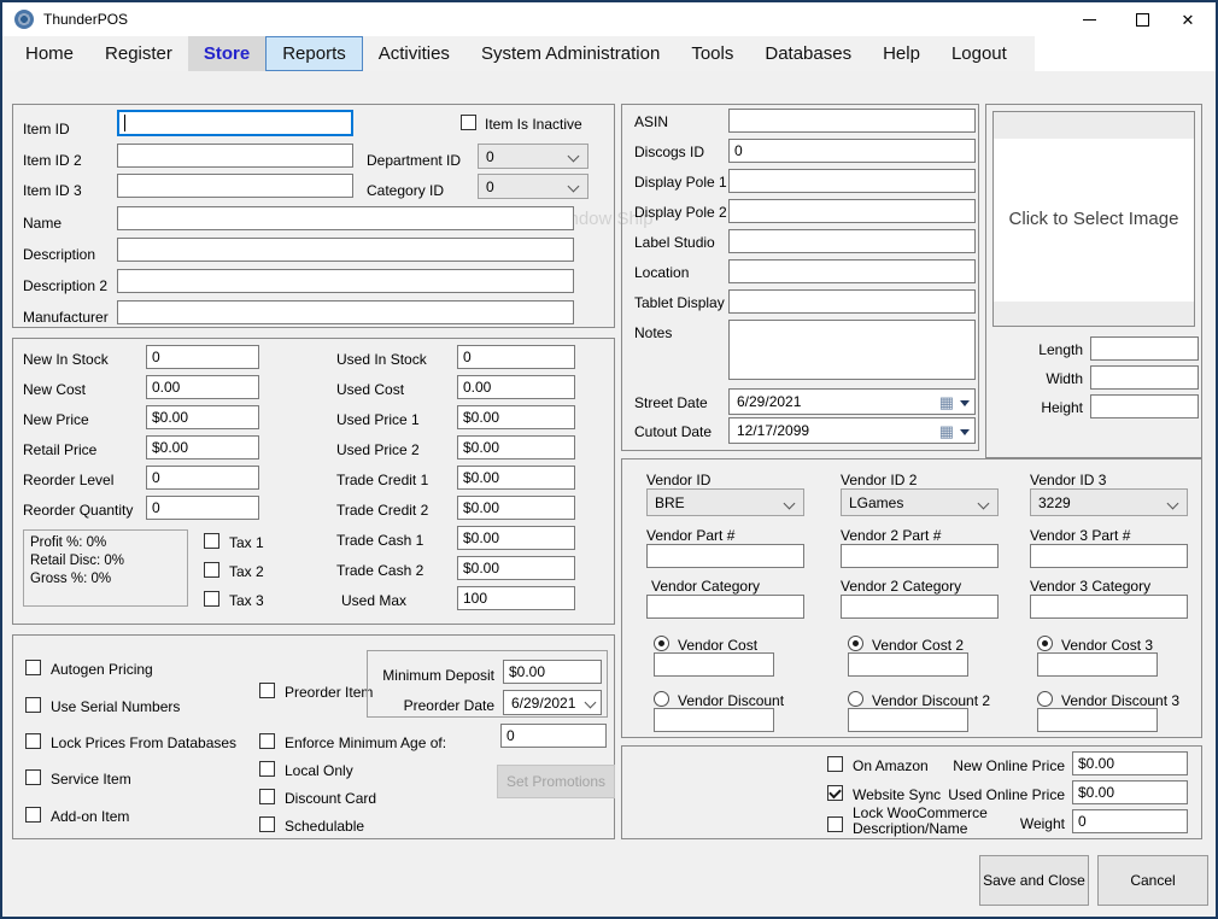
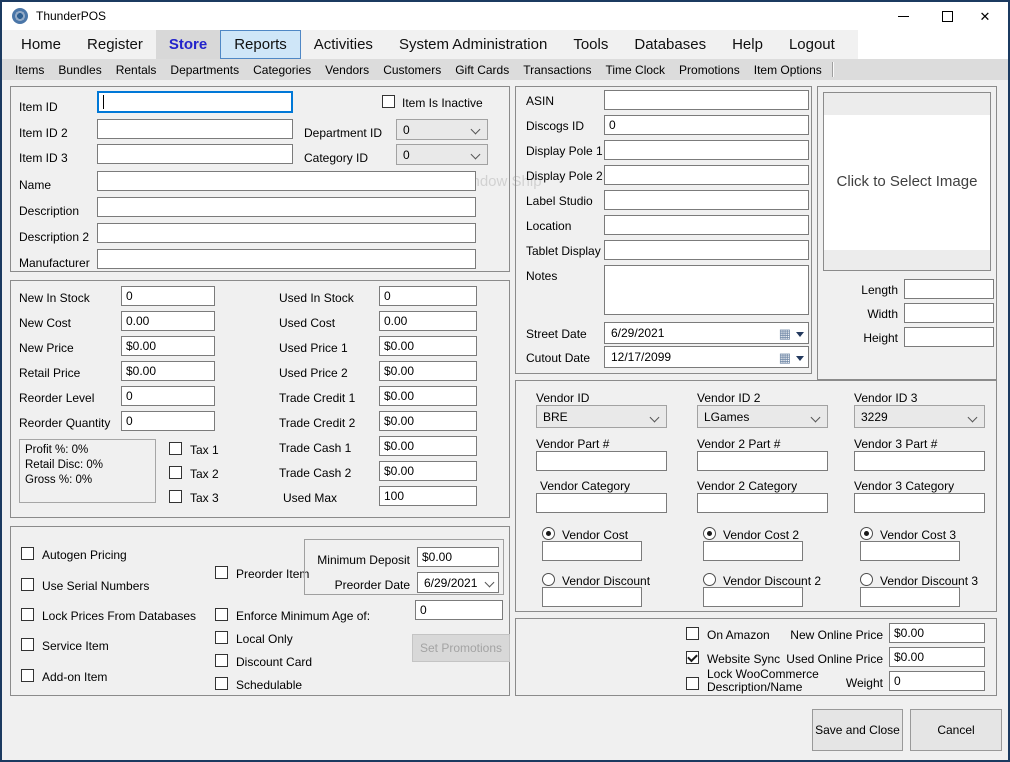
  ThunderPOS
  ✕
  Home
  Register
  Store
  Reports
  Activities
  System Administration
  Tools
  Databases
  Help
  Logout
+ Items
+ Bundles
+ Rentals
+ Departments
+ Categories
+ Vendors
+ Customers
+ Gift Cards
+ Transactions
+ Time Clock
+ Promotions
+ Item Options
  dow Ship
  Item ID
  Item Is Inactive
  Item ID 2
  Department ID
  0
  Item ID 3
  Category ID
  0
  Name
  Description
  Description 2
  Manufacturer
  New In Stock
  0
  New Cost
  0.00
  New Price
  $0.00
  Retail Price
  $0.00
  Reorder Level
  0
  Reorder Quantity
  0
  Profit %: 0%
  Retail Disc: 0%
  Gross %: 0%
  Tax 1
  Tax 2
  Tax 3
  Used In Stock
  0
  Used Cost
  0.00
  Used Price 1
  $0.00
  Used Price 2
  $0.00
  Trade Credit 1
  $0.00
  Trade Credit 2
  $0.00
  Trade Cash 1
  $0.00
  Trade Cash 2
  $0.00
  Used Max
  100
  Autogen Pricing
  Use Serial Numbers
  Lock Prices From Databases
  Service Item
  Add-on Item
  Preorder Item
  Enforce Minimum Age of:
  Local Only
  Discount Card
  Schedulable
  Minimum Deposit
  $0.00
  Preorder Date
  6/29/2021
  0
  Set Promotions
  ASIN
  Discogs ID
  0
  Display Pole 1
  Display Pole 2
  Label Studio
  Location
  Tablet Display
  Notes
  Street Date
  6/29/2021
  ▦
  Cutout Date
  12/17/2099
  ▦
  Click to Select Image
  Length
  Width
  Height
  Vendor ID
  BRE
  Vendor Part #
  Vendor Category
  Vendor Cost
  Vendor Discount
  Vendor ID 2
  LGames
  Vendor 2 Part #
  Vendor 2 Category
  Vendor Cost 2
  Vendor Discount 2
  Vendor ID 3
  3229
  Vendor 3 Part #
  Vendor 3 Category
  Vendor Cost 3
  Vendor Discount 3
  On Amazon
  New Online Price
  $0.00
  Website Sync
  Used Online Price
  $0.00
  Lock WooCommerce
  Description/Name
  Weight
  0
  Save and Close
  Cancel
